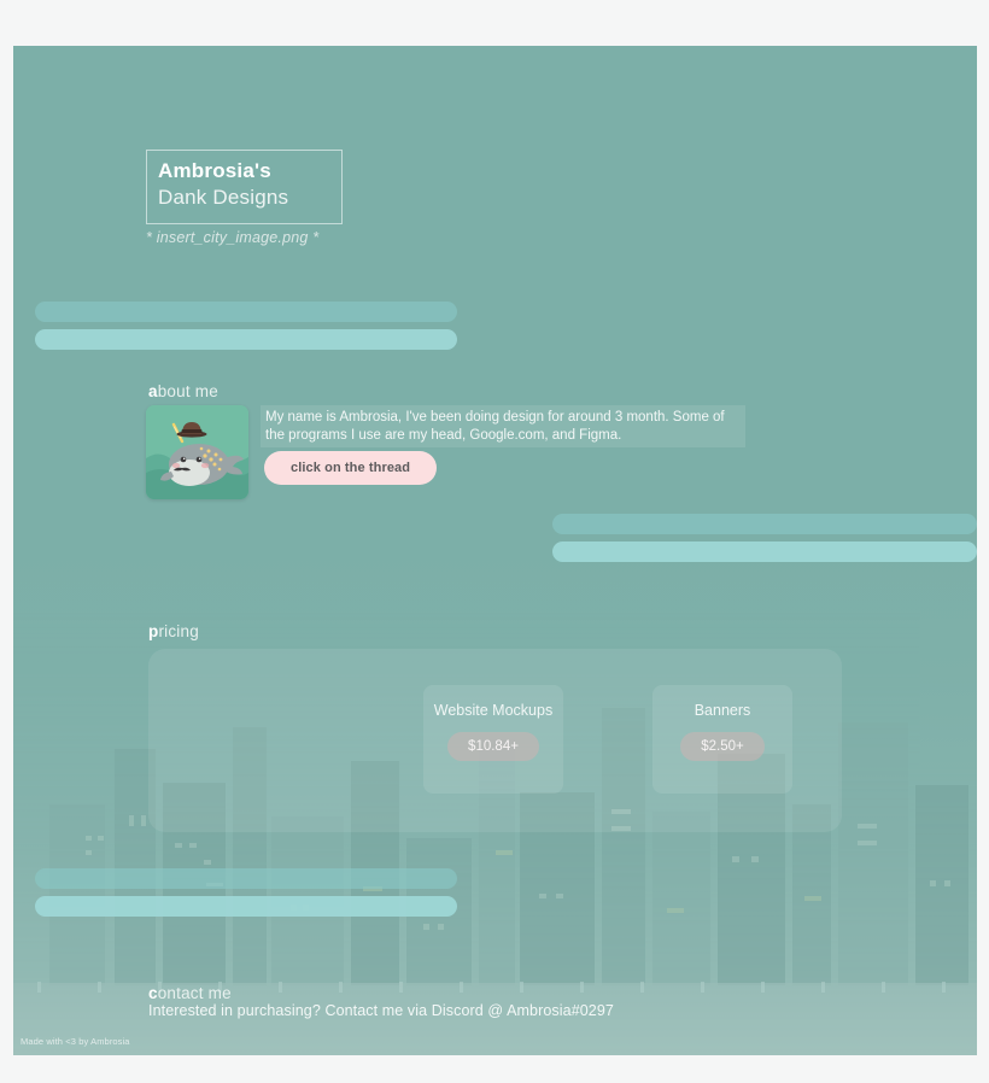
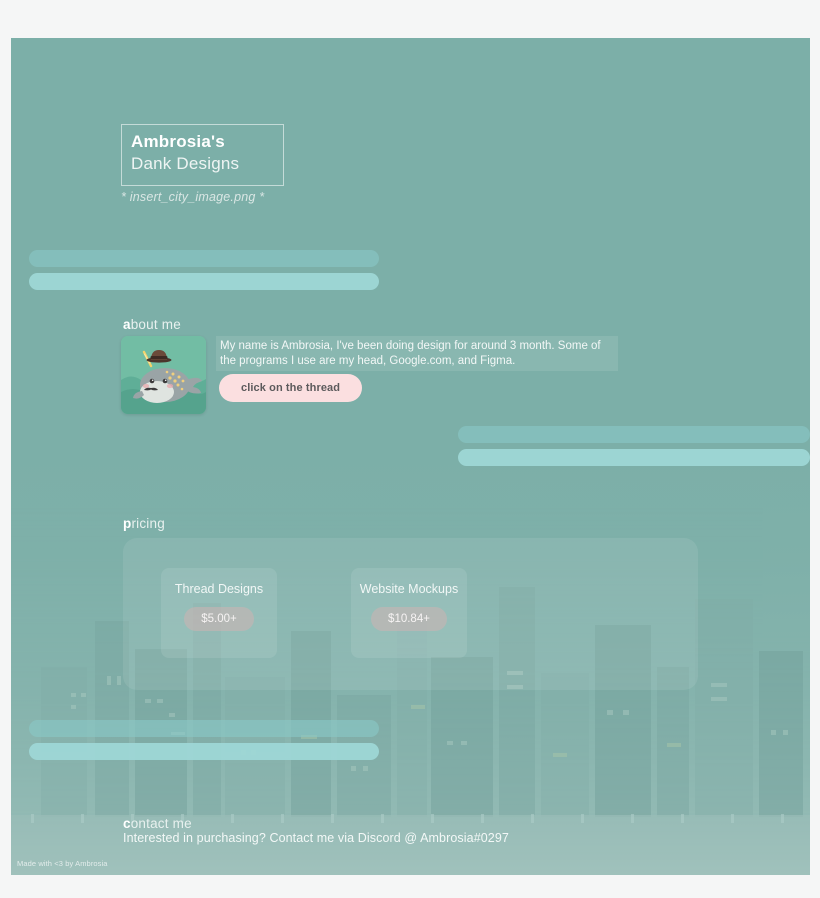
  Ambrosia's
  Dank Designs
  * insert_city_image.png *
  about me
  My name is Ambrosia, I've been doing design for around 3 month. Some of the programs I use are my head, Google.com, and Figma.
  click on the thread
  pricing
+ Thread Designs
+ $5.00+
  Website Mockups
  $10.84+
- Banners
- $2.50+
  contact me
  Interested in purchasing? Contact me via Discord @ Ambrosia#0297
  Made with <3 by Ambrosia
